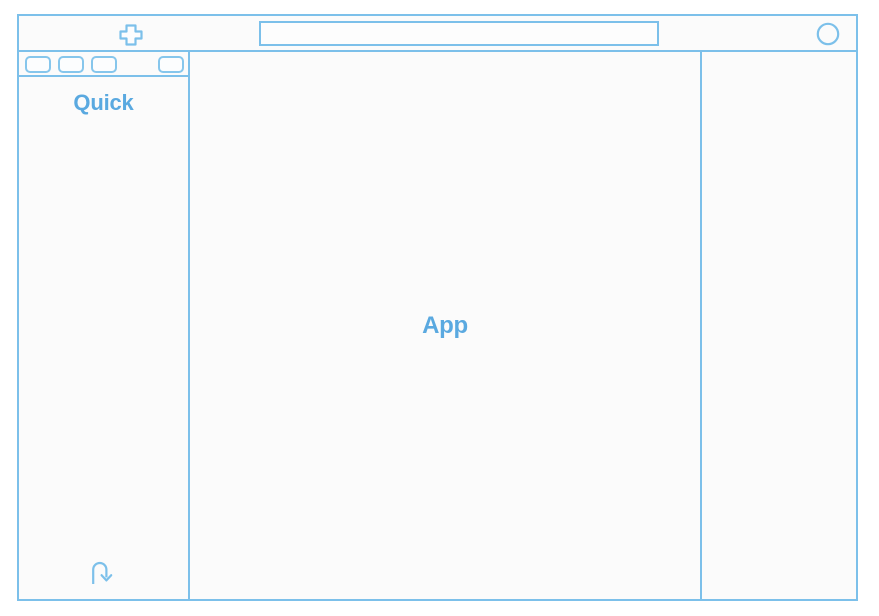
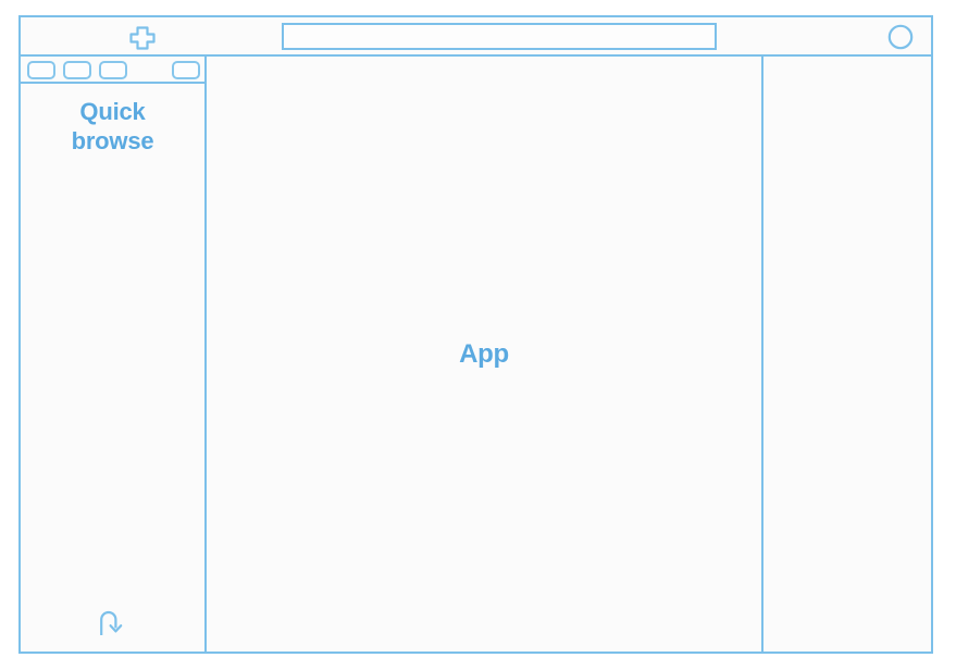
  Quick
+ browse
  App
